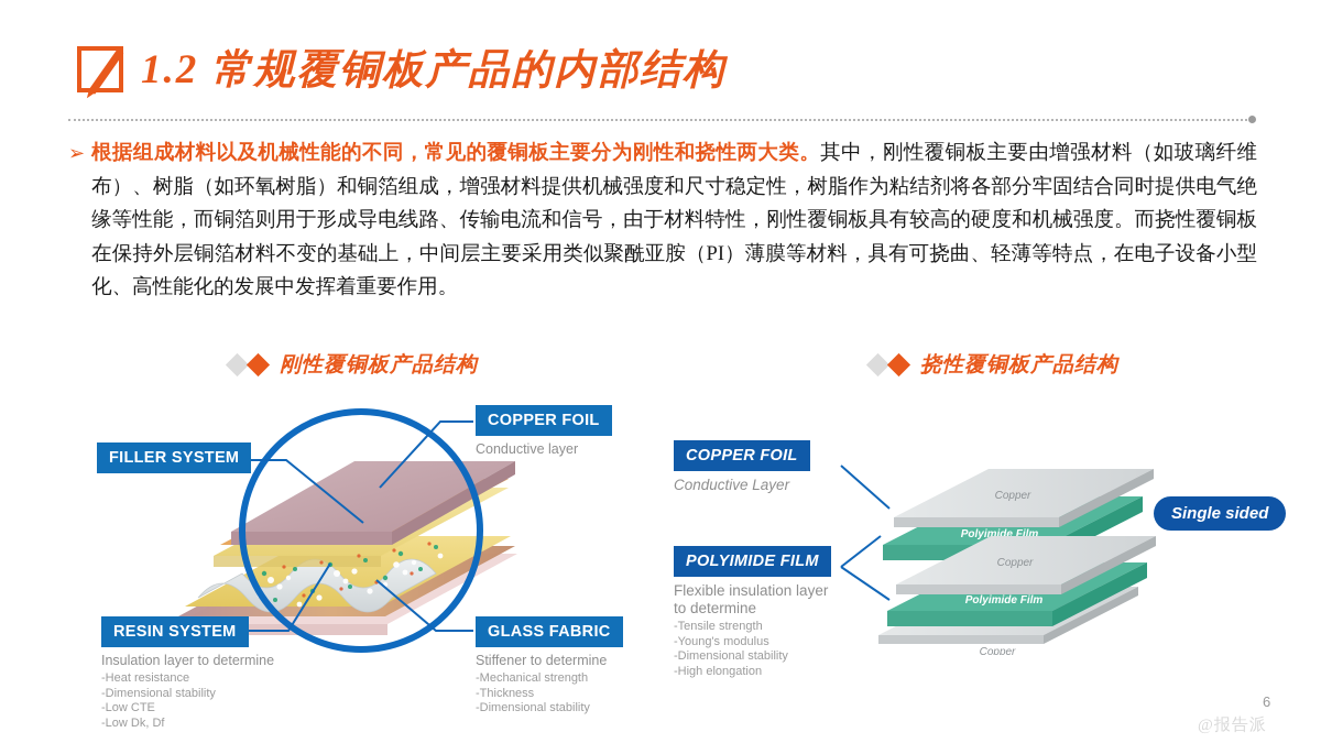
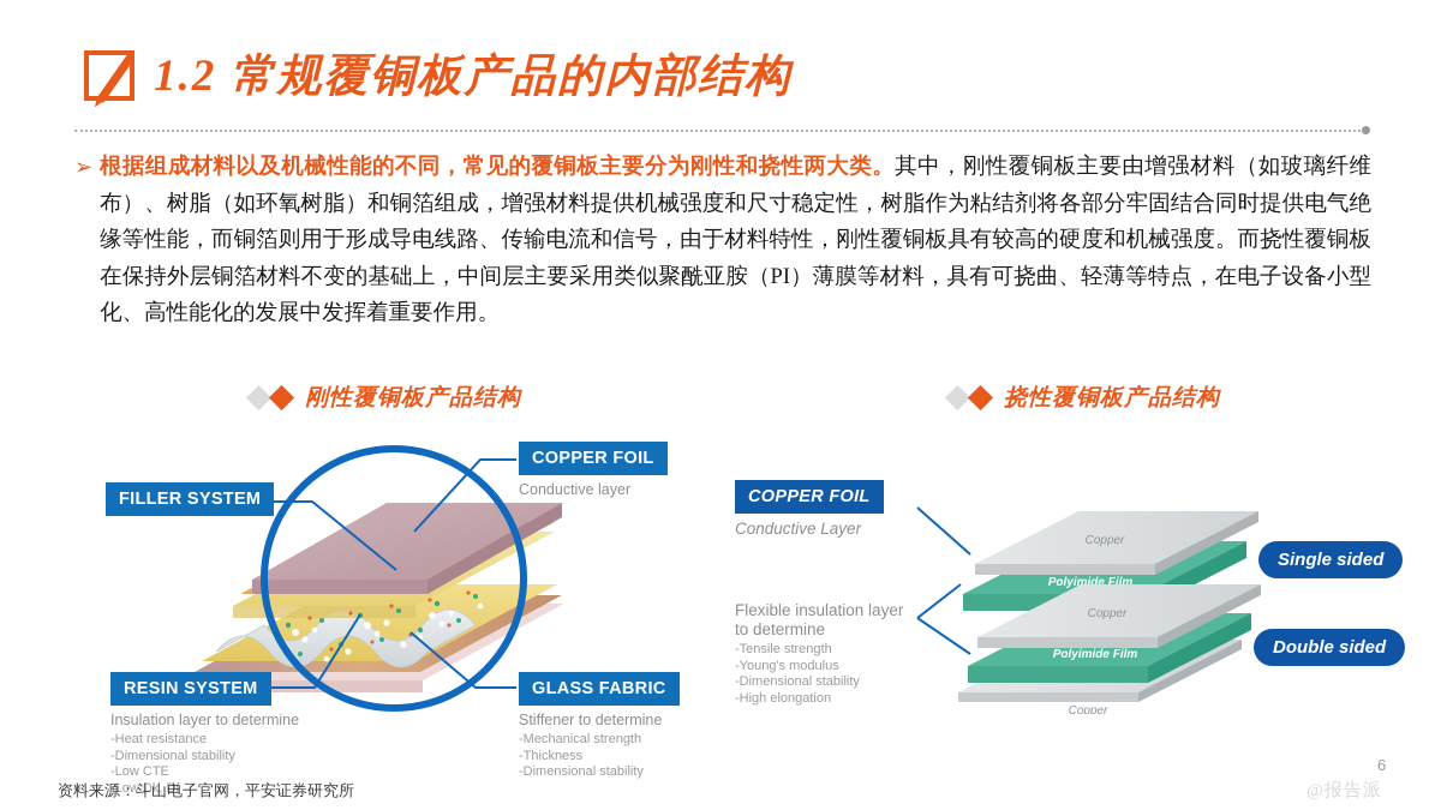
  1.2 常规覆铜板产品的内部结构
  ➢
  根据组成材料以及机械性能的不同，常见的覆铜板主要分为刚性和挠性两大类。其中，刚性覆铜板主要由增强材料（如玻璃纤维布）、树脂（如环氧树脂）和铜箔组成，增强材料提供机械强度和尺寸稳定性，树脂作为粘结剂将各部分牢固结合同时提供电气绝缘等性能，而铜箔则用于形成导电线路、传输电流和信号，由于材料特性，刚性覆铜板具有较高的硬度和机械强度。而挠性覆铜板在保持外层铜箔材料不变的基础上，中间层主要采用类似聚酰亚胺（PI）薄膜等材料，具有可挠曲、轻薄等特点，在电子设备小型化、高性能化的发展中发挥着重要作用。
  刚性覆铜板产品结构
  挠性覆铜板产品结构
  FILLER SYSTEM
  COPPER FOIL
  Conductive layer
  RESIN SYSTEM
  Insulation layer to determine
  -Heat resistance
  -Dimensional stability
  -Low CTE
  -Low Dk, Df
  GLASS FABRIC
  Stiffener to determine
  -Mechanical strength
  -Thickness
  -Dimensional stability
  Polyimide Film
  Copper
  Copper
  Polyimide Film
  Copper
  COPPER FOIL
  Conductive Layer
- POLYIMIDE FILM
  Flexible insulation layer
  to determine
  -Tensile strength
  -Young's modulus
  -Dimensional stability
  -High elongation
  Single sided
+ Double sided
+ 资料来源：斗山电子官网，平安证券研究所
  6
  @报告派
